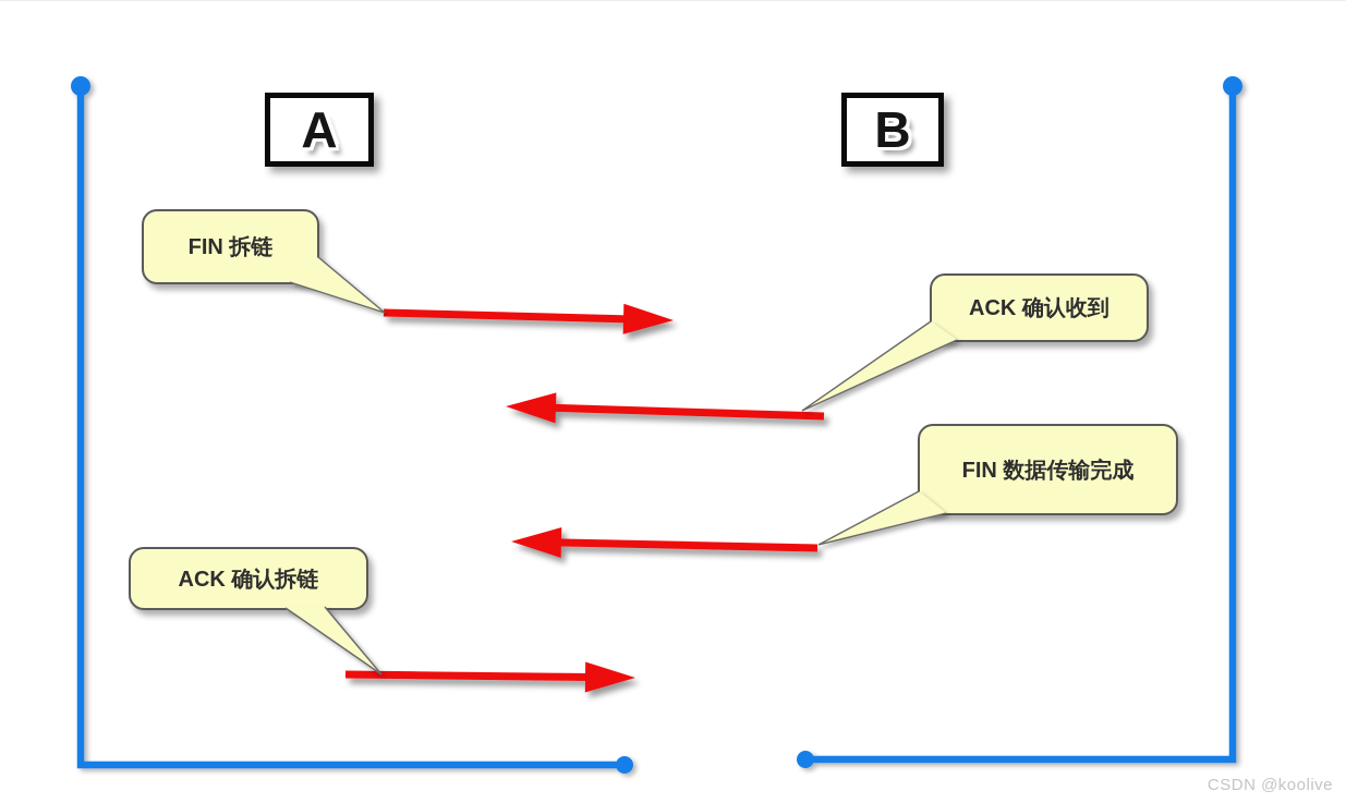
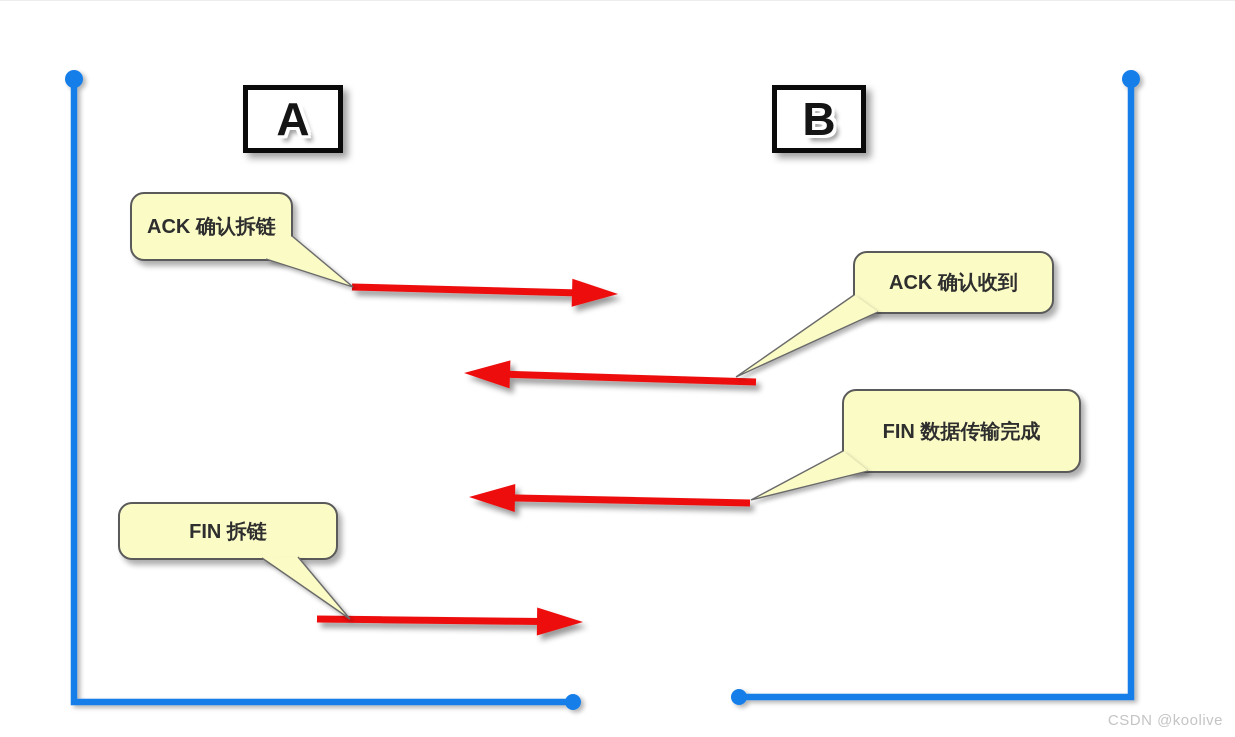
  A
  B
- FIN 拆链
+ ACK 确认拆链
  ACK 确认收到
  FIN 数据传输完成
- ACK 确认拆链
+ FIN 拆链
  CSDN @koolive
